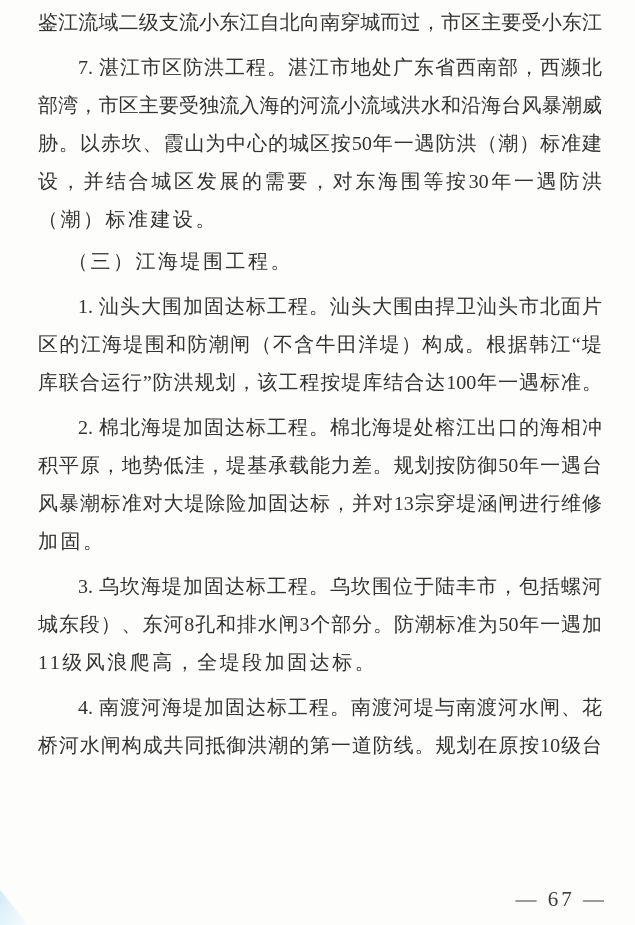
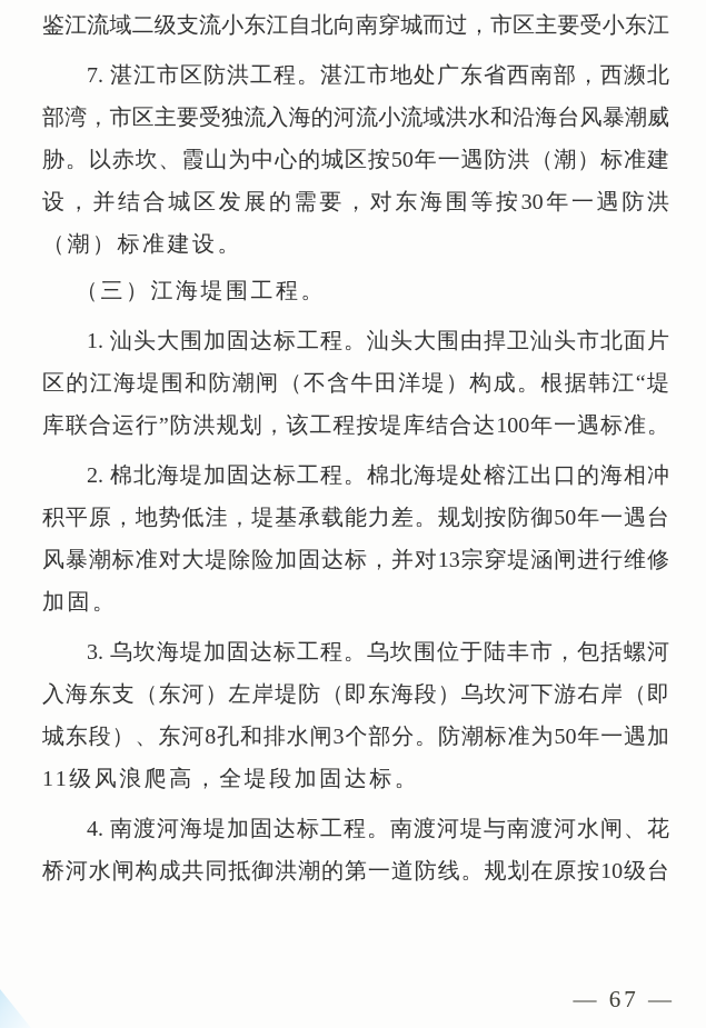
  鉴江流域二级支流小东江自北向南穿城而过，市区主要受小东江
  7. 湛江市区防洪工程。湛江市地处广东省西南部，西濒北
  部湾，市区主要受独流入海的河流小流域洪水和沿海台风暴潮威
  胁。以赤坎、霞山为中心的城区按50年一遇防洪（潮）标准建
  设，并结合城区发展的需要，对东海围等按30年一遇防洪
  （潮）标准建设。
  （三）江海堤围工程。
  1. 汕头大围加固达标工程。汕头大围由捍卫汕头市北面片
  区的江海堤围和防潮闸（不含牛田洋堤）构成。根据韩江“堤
  库联合运行”防洪规划，该工程按堤库结合达100年一遇标准。
  2. 棉北海堤加固达标工程。棉北海堤处榕江出口的海相冲
  积平原，地势低洼，堤基承载能力差。规划按防御50年一遇台
  风暴潮标准对大堤除险加固达标，并对13宗穿堤涵闸进行维修
  加固。
  3. 乌坎海堤加固达标工程。乌坎围位于陆丰市，包括螺河
+ 入海东支（东河）左岸堤防（即东海段）乌坎河下游右岸（即
  城东段）、东河8孔和排水闸3个部分。防潮标准为50年一遇加
  11级风浪爬高，全堤段加固达标。
  4. 南渡河海堤加固达标工程。南渡河堤与南渡河水闸、花
  桥河水闸构成共同抵御洪潮的第一道防线。规划在原按10级台
  — 67 —
